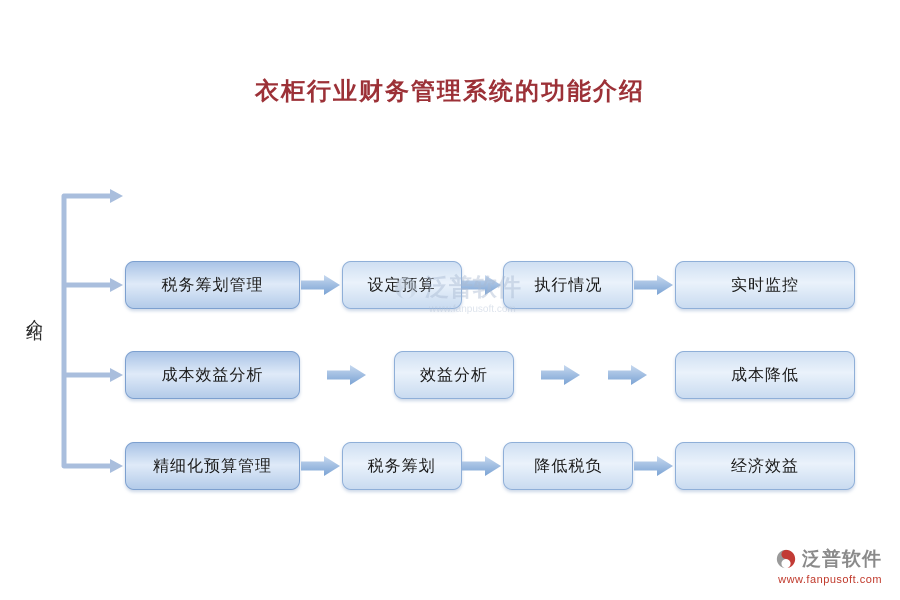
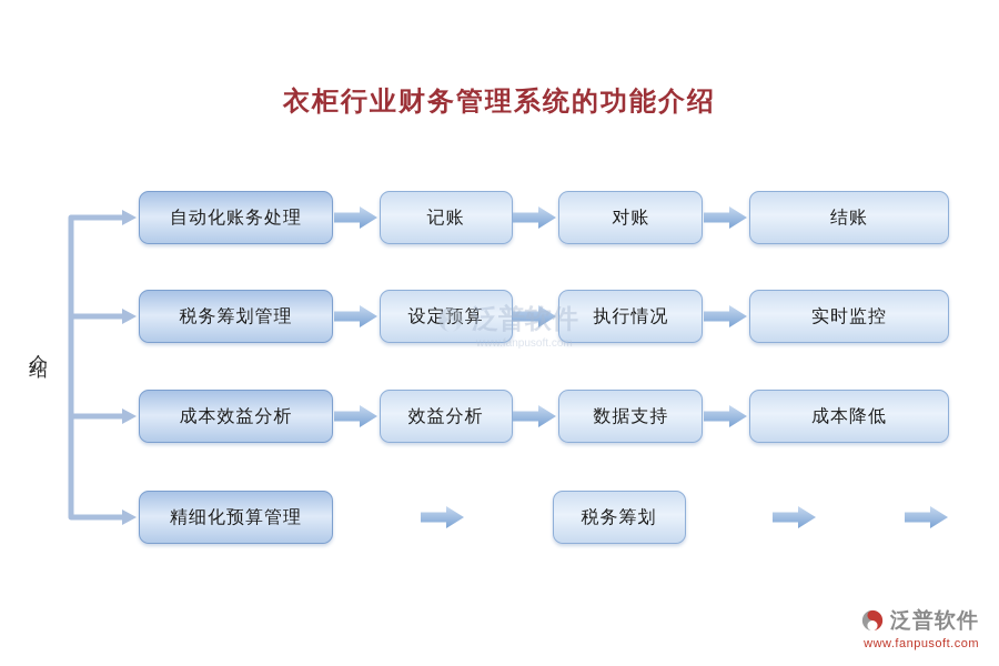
  衣柜行业财务管理系统的功能介绍
+ 自动化账务处理
+ 记账
+ 对账
+ 结账
  税务筹划管理
  设定预算
  执行情况
  实时监控
  成本效益分析
  效益分析
+ 数据支持
  成本降低
  精细化预算管理
  税务筹划
- 降低税负
- 经济效益
  泛普软件
  www.fanpusoft.com
  泛普软件
  www.fanpusoft.com
